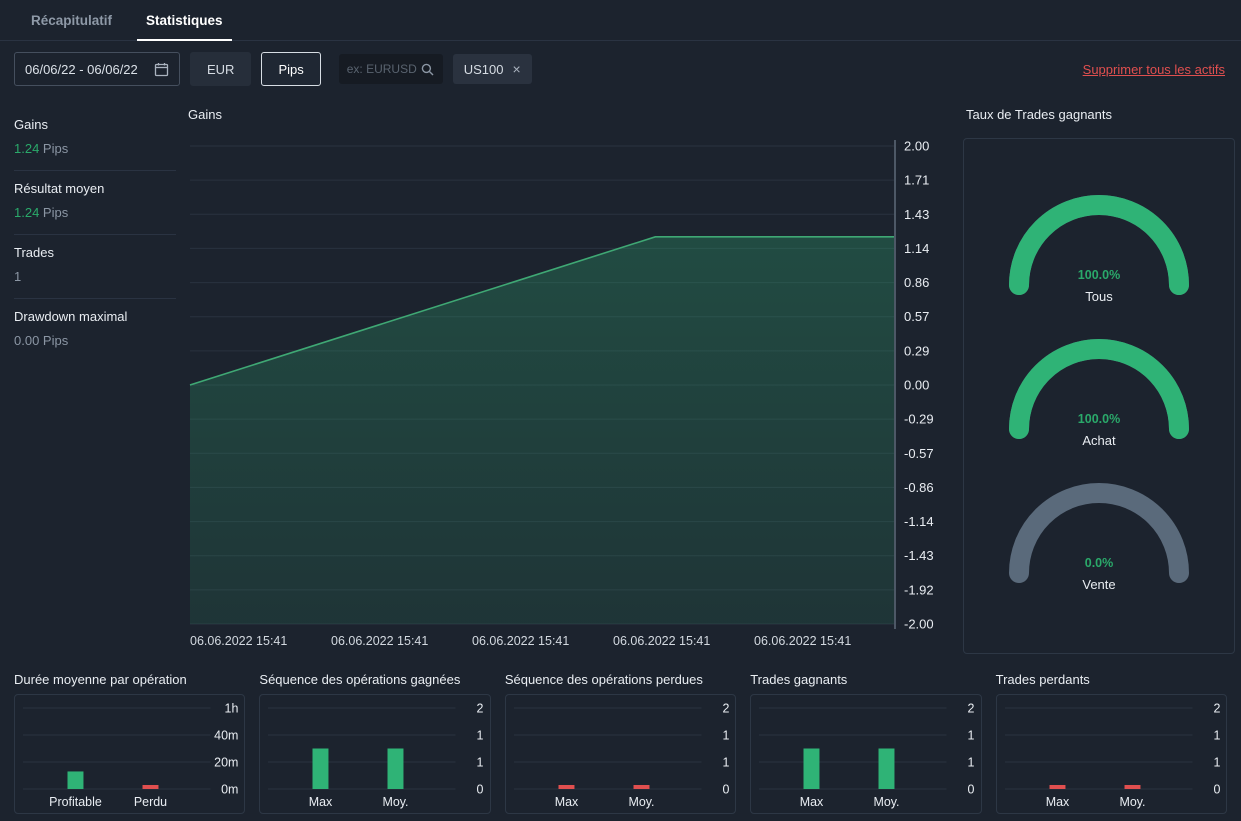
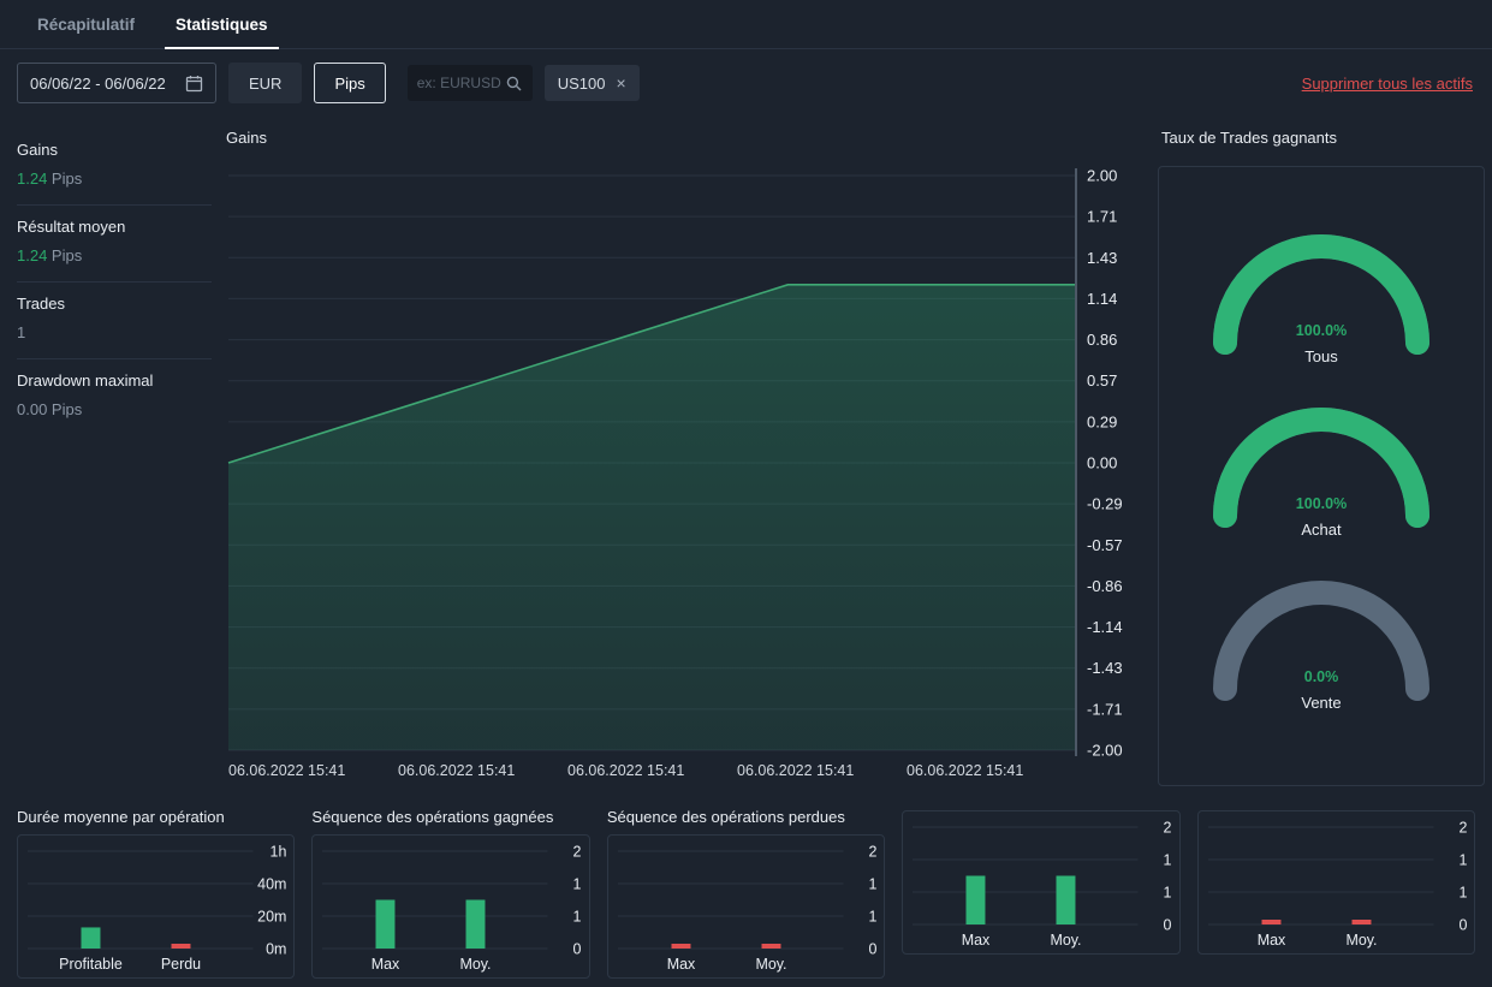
  Récapitulatif
  Statistiques
  06/06/22 - 06/06/22
  EUR
  Pips
  ex: EURUSD
  US100
  ×
  Supprimer tous les actifs
  Gains
  1.24 Pips
  Résultat moyen
  1.24 Pips
  Trades
  1
  Drawdown maximal
  0.00 Pips
  Gains
  2.00
  1.71
  1.43
  1.14
  0.86
  0.57
  0.29
  0.00
  -0.29
  -0.57
  -0.86
  -1.14
  -1.43
- -1.92
+ -1.71
  -2.00
  06.06.2022 15:41
  06.06.2022 15:41
  06.06.2022 15:41
  06.06.2022 15:41
  06.06.2022 15:41
  Taux de Trades gagnants
  100.0%
  Tous
  100.0%
  Achat
  0.0%
  Vente
  Durée moyenne par opération
  1h
  40m
  20m
  0m
  Profitable
  Perdu
  Séquence des opérations gagnées
  2
  1
  1
  0
  Max
  Moy.
  Séquence des opérations perdues
  2
  1
  1
  0
  Max
  Moy.
- Trades gagnants
  2
  1
  1
  0
  Max
  Moy.
- Trades perdants
  2
  1
  1
  0
  Max
  Moy.
